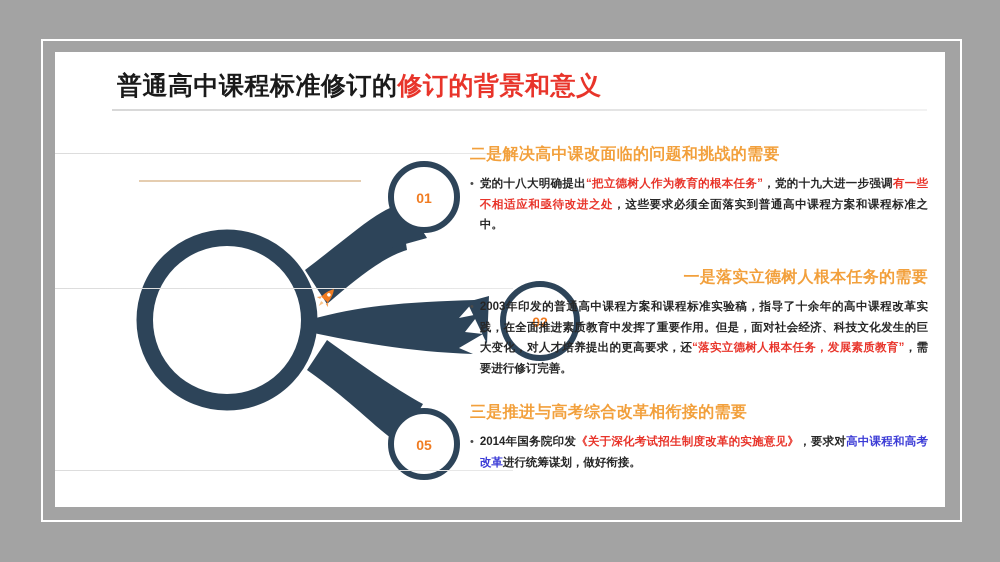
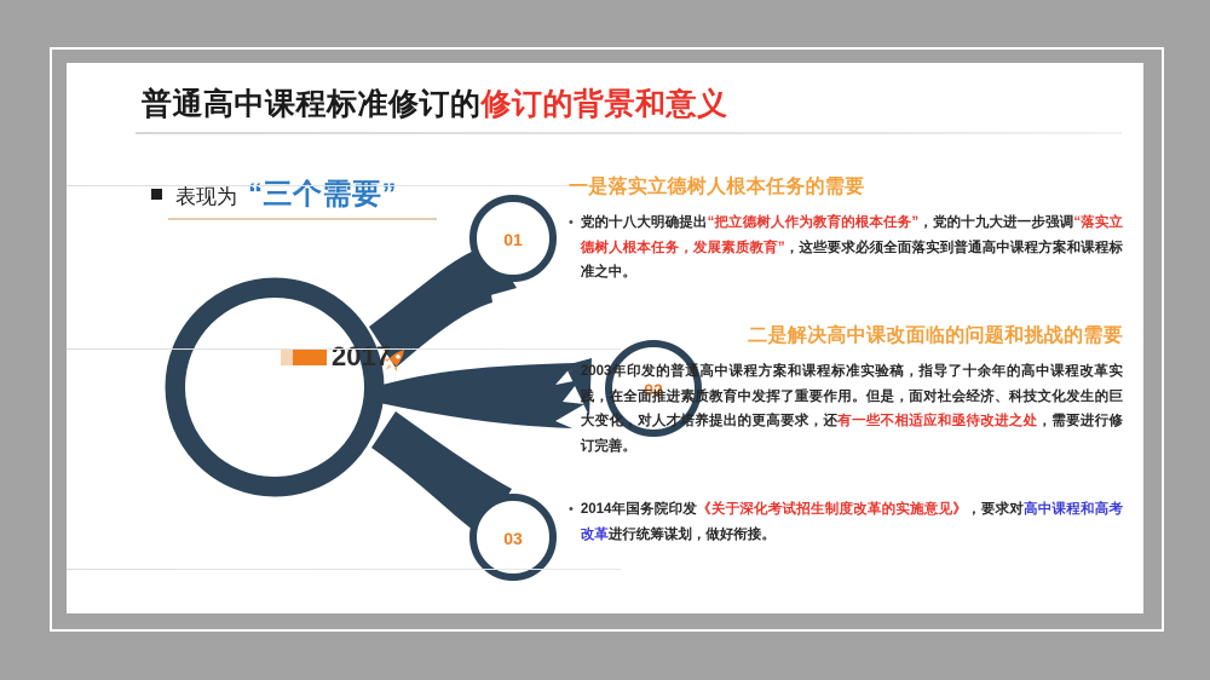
  普通高中课程标准修订的修订的背景和意义
+ 表现为
+ “三个需要”
  01
  02
- 05
+ 03
+ 2017
- 二是解决高中课改面临的问题和挑战的需要
+ 一是落实立德树人根本任务的需要
  •
- 党的十八大明确提出“把立德树人作为教育的根本任务”，党的十九大进一步强调有一些不相适应和亟待改进之处，这些要求必须全面落实到普通高中课程方案和课程标准之中。
+ 党的十八大明确提出“把立德树人作为教育的根本任务”，党的十九大进一步强调“落实立德树人根本任务，发展素质教育”，这些要求必须全面落实到普通高中课程方案和课程标准之中。
- 一是落实立德树人根本任务的需要
+ 二是解决高中课改面临的问题和挑战的需要
  •
- 2003年印发的普通高中课程方案和课程标准实验稿，指导了十余年的高中课程改革实践，在全面推进素质教育中发挥了重要作用。但是，面对社会经济、科技文化发生的巨大变化，对人才培养提出的更高要求，还“落实立德树人根本任务，发展素质教育”，需要进行修订完善。
+ 2003年印发的普通高中课程方案和课程标准实验稿，指导了十余年的高中课程改革实践，在全面推进素质教育中发挥了重要作用。但是，面对社会经济、科技文化发生的巨大变化，对人才培养提出的更高要求，还有一些不相适应和亟待改进之处，需要进行修订完善。
- 三是推进与高考综合改革相衔接的需要
  •
  2014年国务院印发《关于深化考试招生制度改革的实施意见》，要求对高中课程和高考改革进行统筹谋划，做好衔接。
